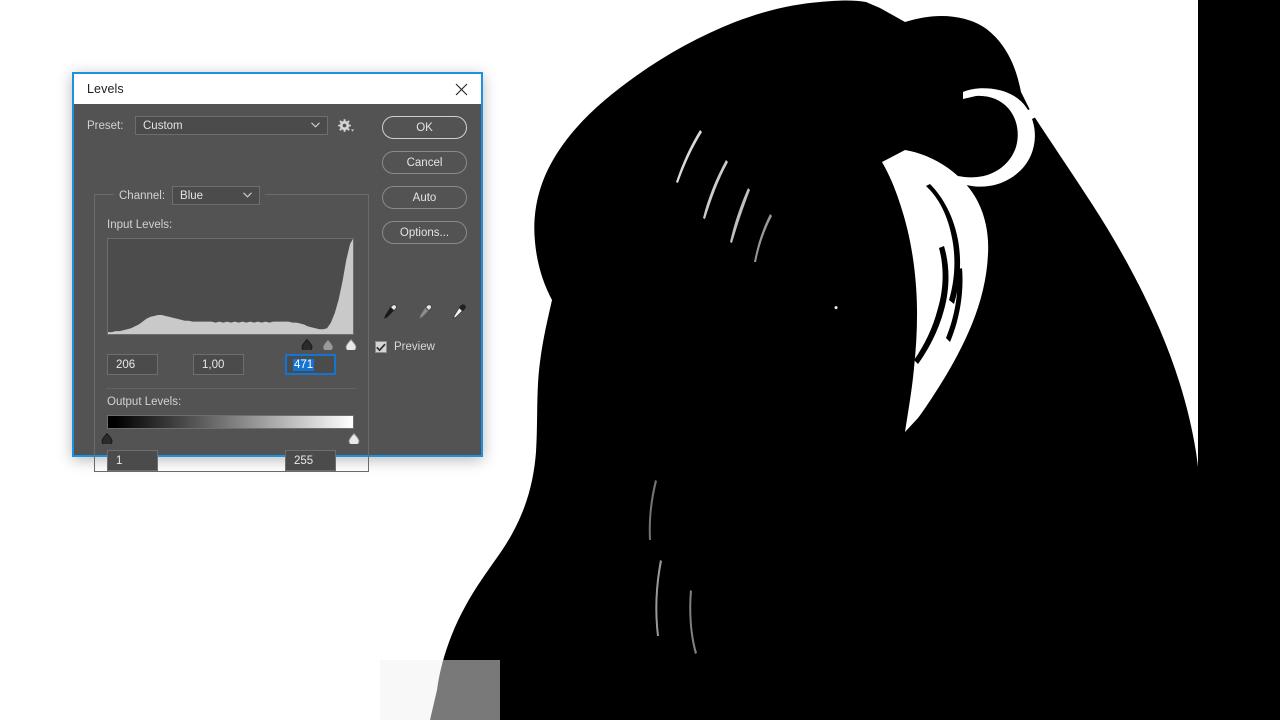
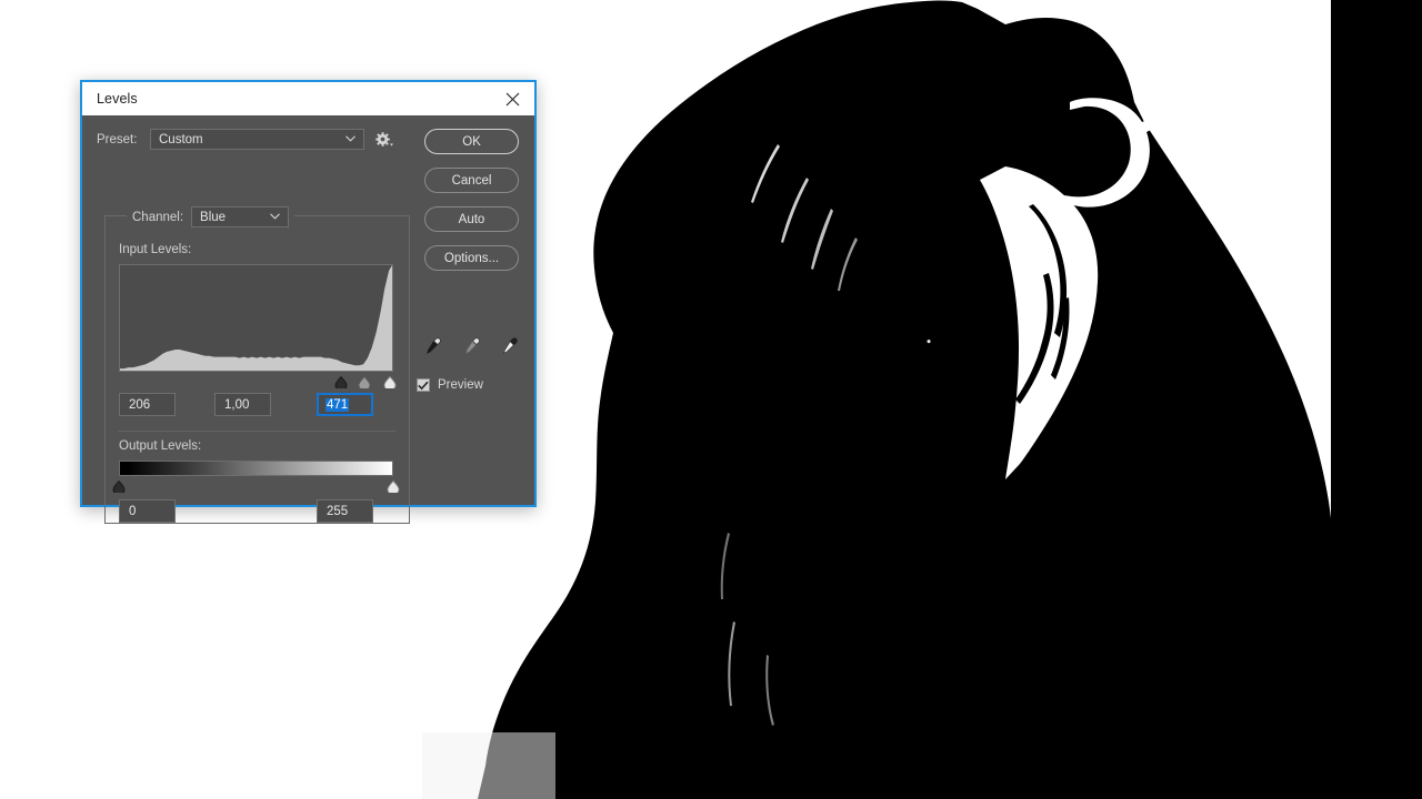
  Levels
  Preset:
  Custom
  OK
  Cancel
  Auto
  Options...
  Preview
  Channel:
  Blue
  Input Levels:
  206
  1,00
  471
  Output Levels:
- 1
+ 0
  255
